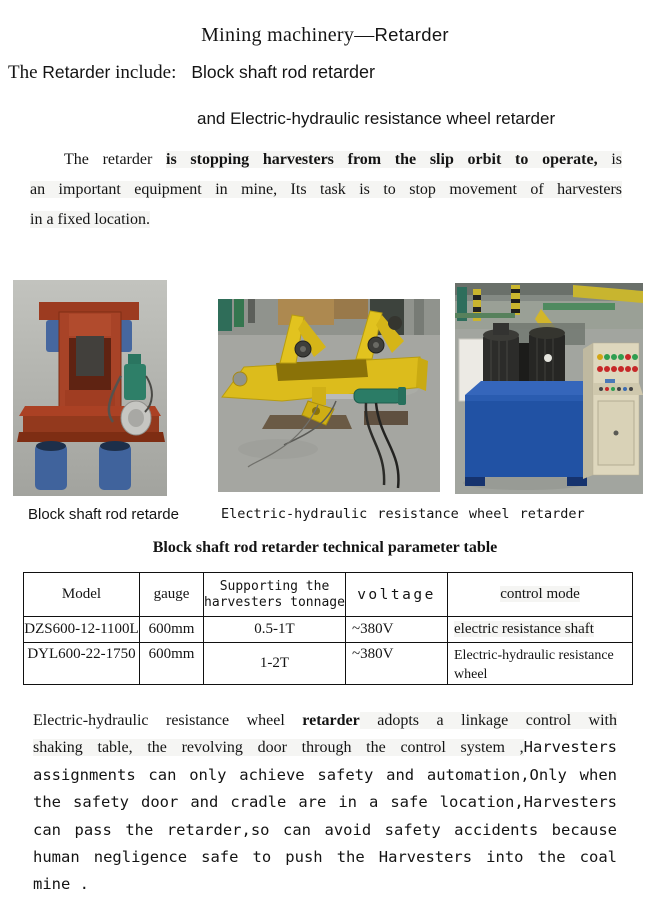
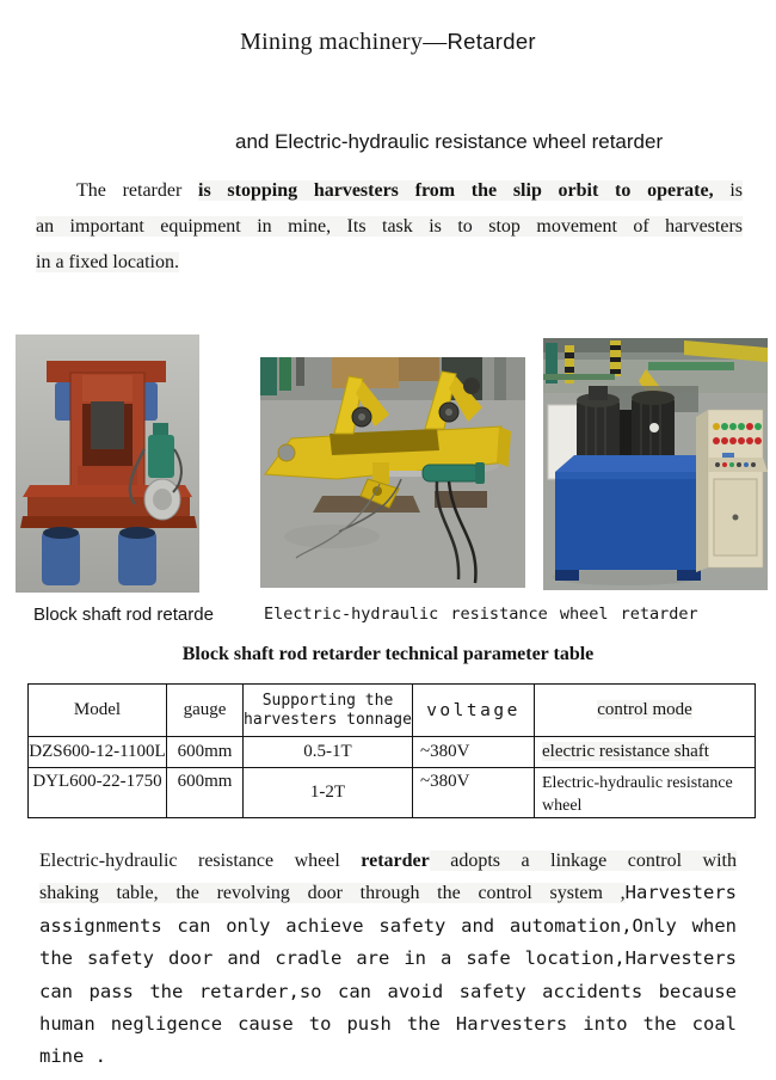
  Mining machinery—Retarder
- The Retarder include: Block shaft rod retarder
  and Electric-hydraulic resistance wheel retarder
  The retarder is stopping harvesters from the slip orbit to operate, is
  an important equipment in mine, Its task is to stop movement of harvesters
  in a fixed location.
  Block shaft rod retarde
  Electric-hydraulic resistance wheel retarder
  Block shaft rod retarder technical parameter table
  Model	gauge	Supporting the harvesters tonnage	voltage	control mode
  DZS600-12-1100L	600mm	0.5-1T	~380V	electric resistance shaft
  DYL600-22-1750	600mm	1-2T	~380V	Electric-hydraulic resistance wheel
  Electric-hydraulic resistance wheel retarder adopts a linkage control with
  shaking table, the revolving door through the control system ,Harvesters
  assignments can only achieve safety and automation,Only when
  the safety door and cradle are in a safe location,Harvesters
  can pass the retarder,so can avoid safety accidents because
- human negligence safe to push the Harvesters into the coal
+ human negligence cause to push the Harvesters into the coal
  mine .
